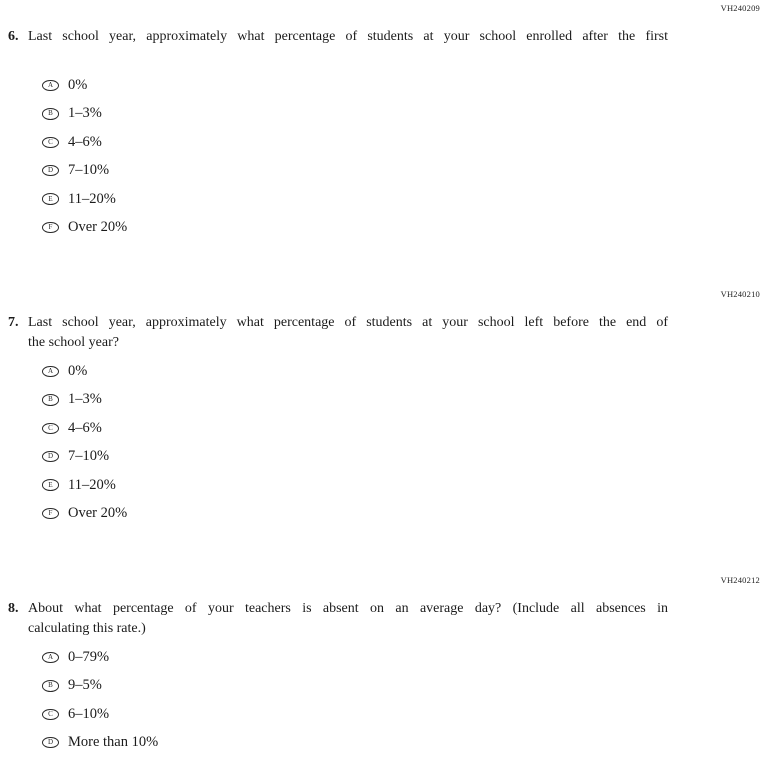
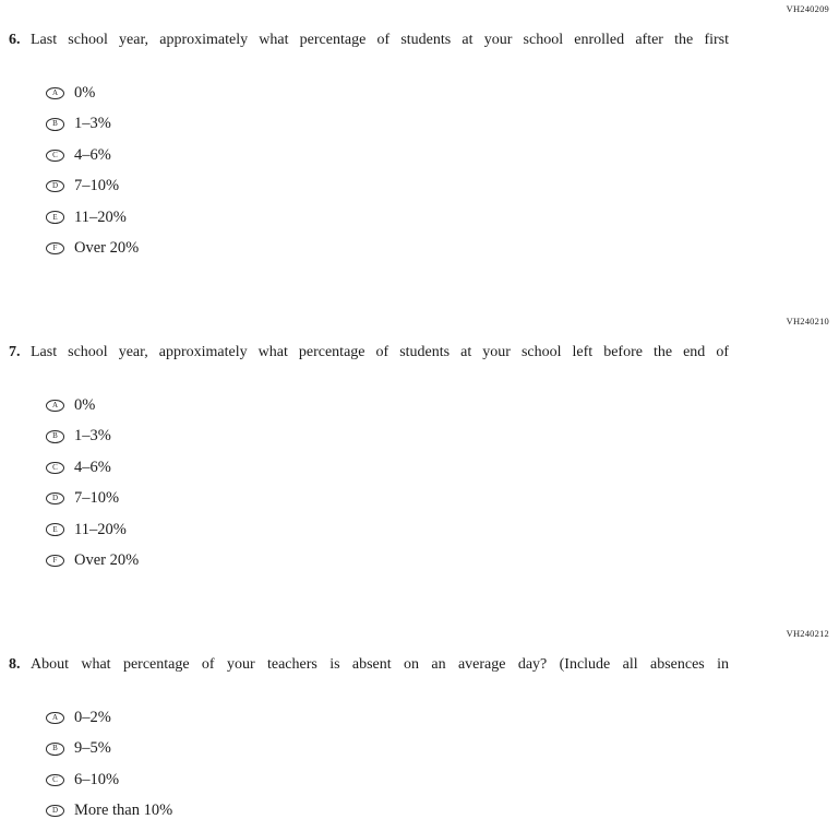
  VH240209
  6.
  Last school year, approximately what percentage of students at your school enrolled after the first
  A
  0%
  B
  1–3%
  C
  4–6%
  D
  7–10%
  E
  11–20%
  F
  Over 20%
  VH240210
  7.
  Last school year, approximately what percentage of students at your school left before the end of
- the school year?
  A
  0%
  B
  1–3%
  C
  4–6%
  D
  7–10%
  E
  11–20%
  F
  Over 20%
  VH240212
  8.
  About what percentage of your teachers is absent on an average day? (Include all absences in
- calculating this rate.)
  A
- 0–79%
+ 0–2%
  B
  9–5%
  C
  6–10%
  D
  More than 10%
